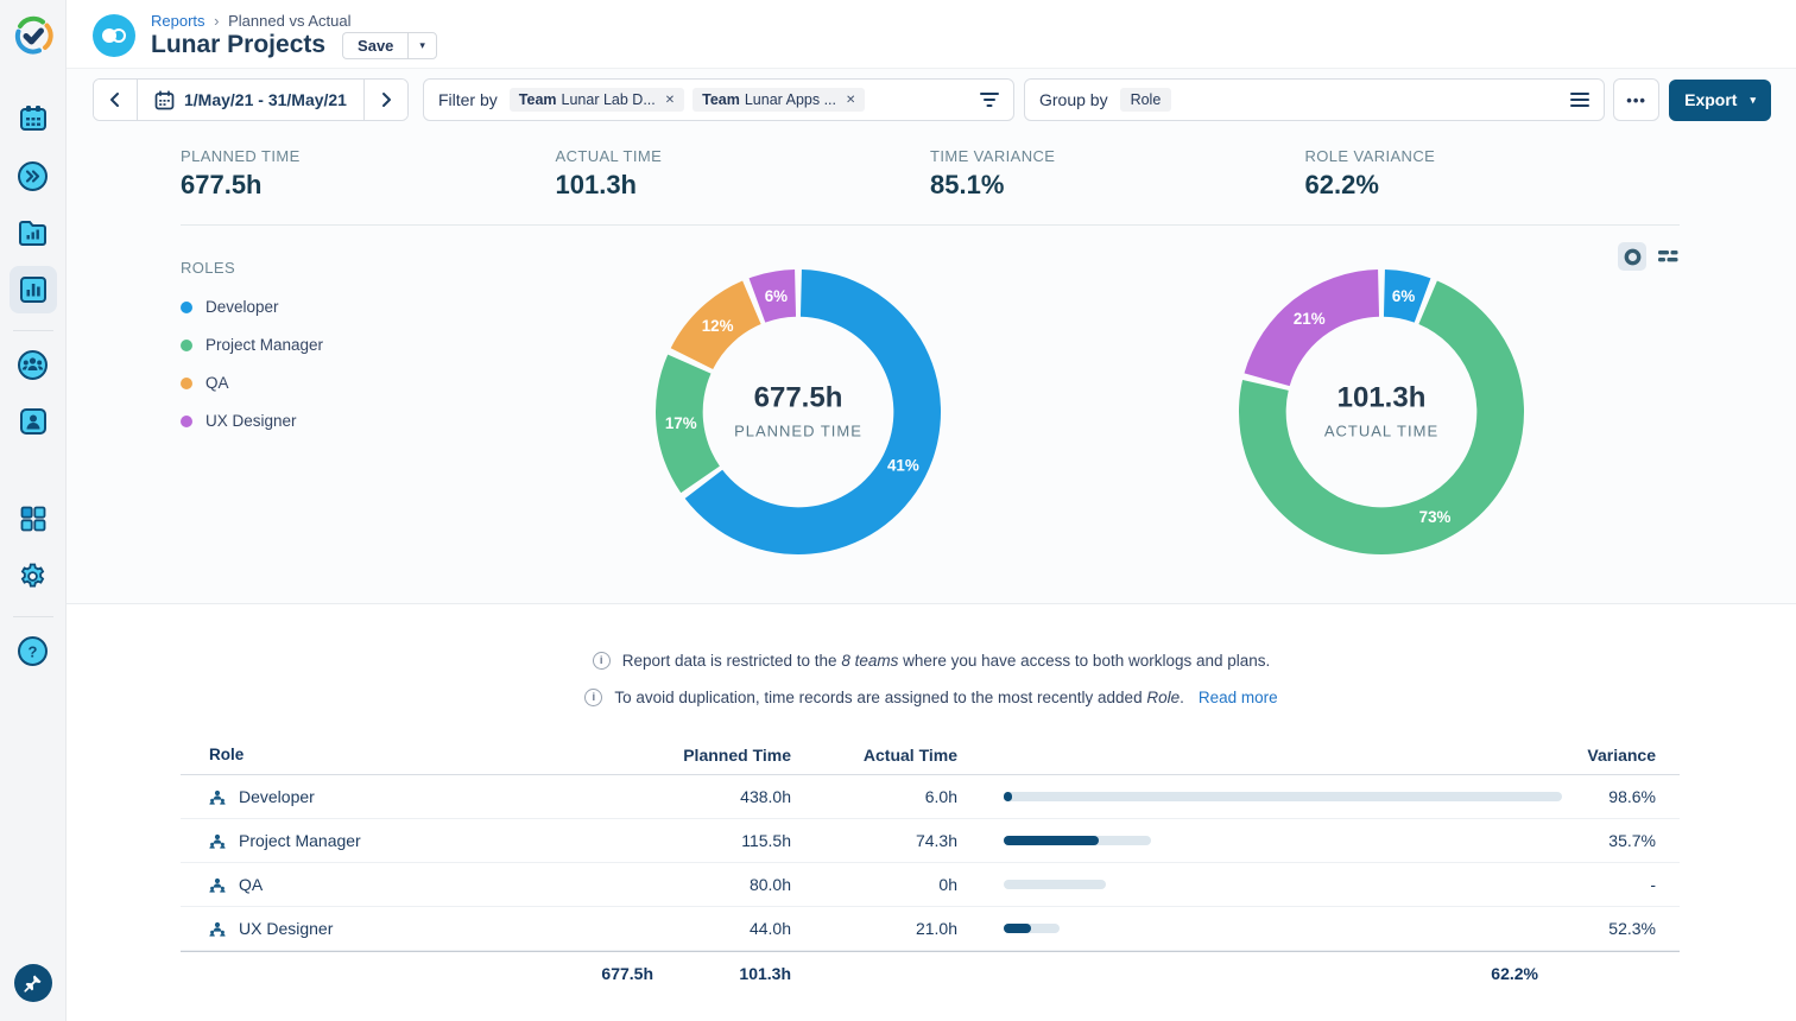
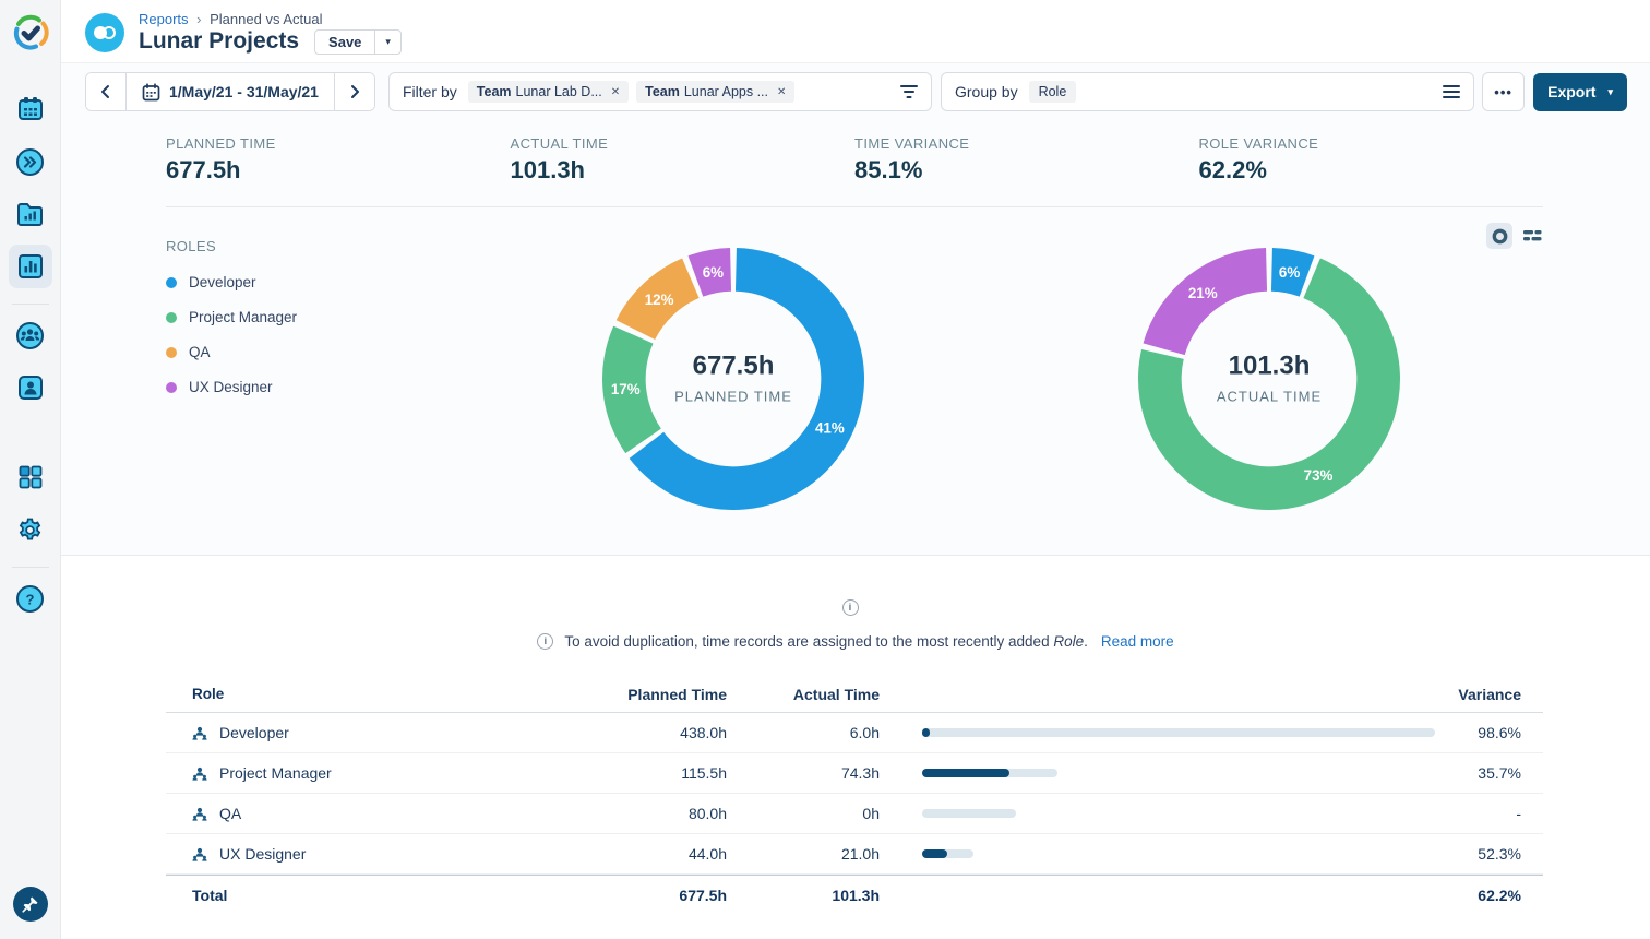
  ?
  Reports › Planned vs Actual
  Lunar Projects
  Save
  ▾
  1/May/21 - 31/May/21
  Filter by
  Team
  Lunar Lab D...
  ✕
  Team
  Lunar Apps ...
  ✕
  Group by
  Role
  •••
  Export
  ▾
  PLANNED TIME
  677.5h
  ACTUAL TIME
  101.3h
  TIME VARIANCE
  85.1%
  ROLE VARIANCE
  62.2%
  ROLES
  Developer
  Project Manager
  QA
  UX Designer
  41%
  17%
  12%
  6%
  677.5h
  PLANNED TIME
  6%
  73%
  21%
  101.3h
  ACTUAL TIME
  i
- Report data is restricted to the 8 teams where you have access to both worklogs and plans.
  i
  To avoid duplication, time records are assigned to the most recently added Role.
  Read more
  Role
  Planned Time
  Actual Time
  Variance
  Developer
  438.0h
  6.0h
  98.6%
  Project Manager
  115.5h
  74.3h
  35.7%
  QA
  80.0h
  0h
  -
  UX Designer
  44.0h
  21.0h
  52.3%
+ Total
  677.5h
  101.3h
  62.2%
